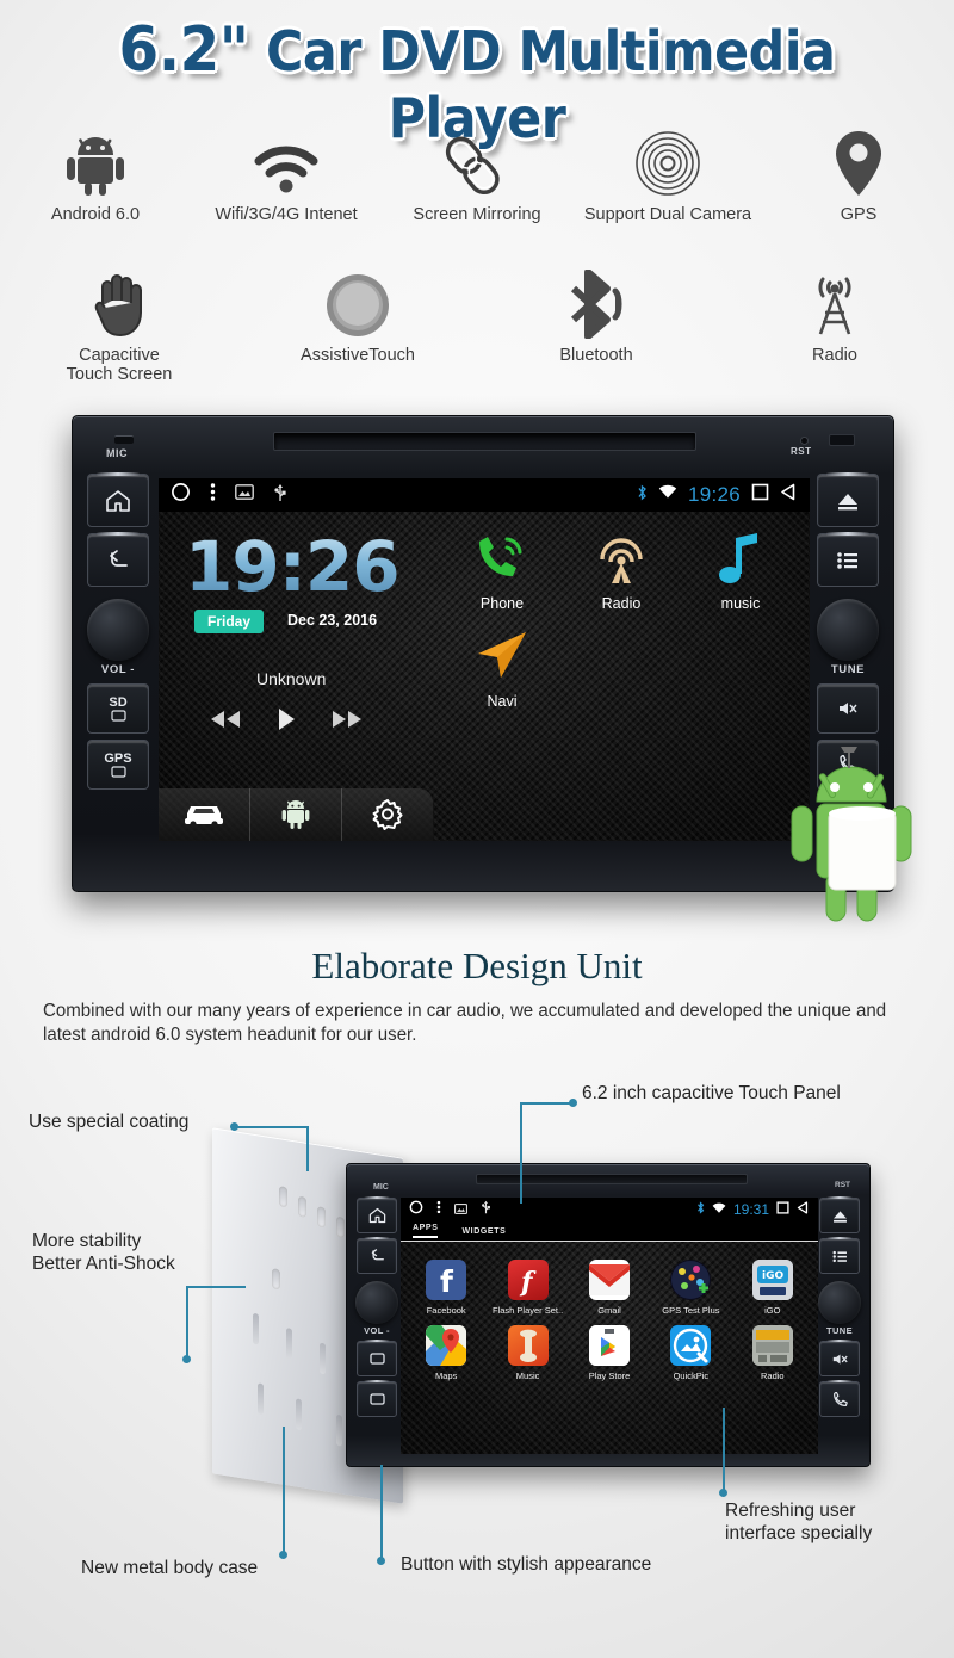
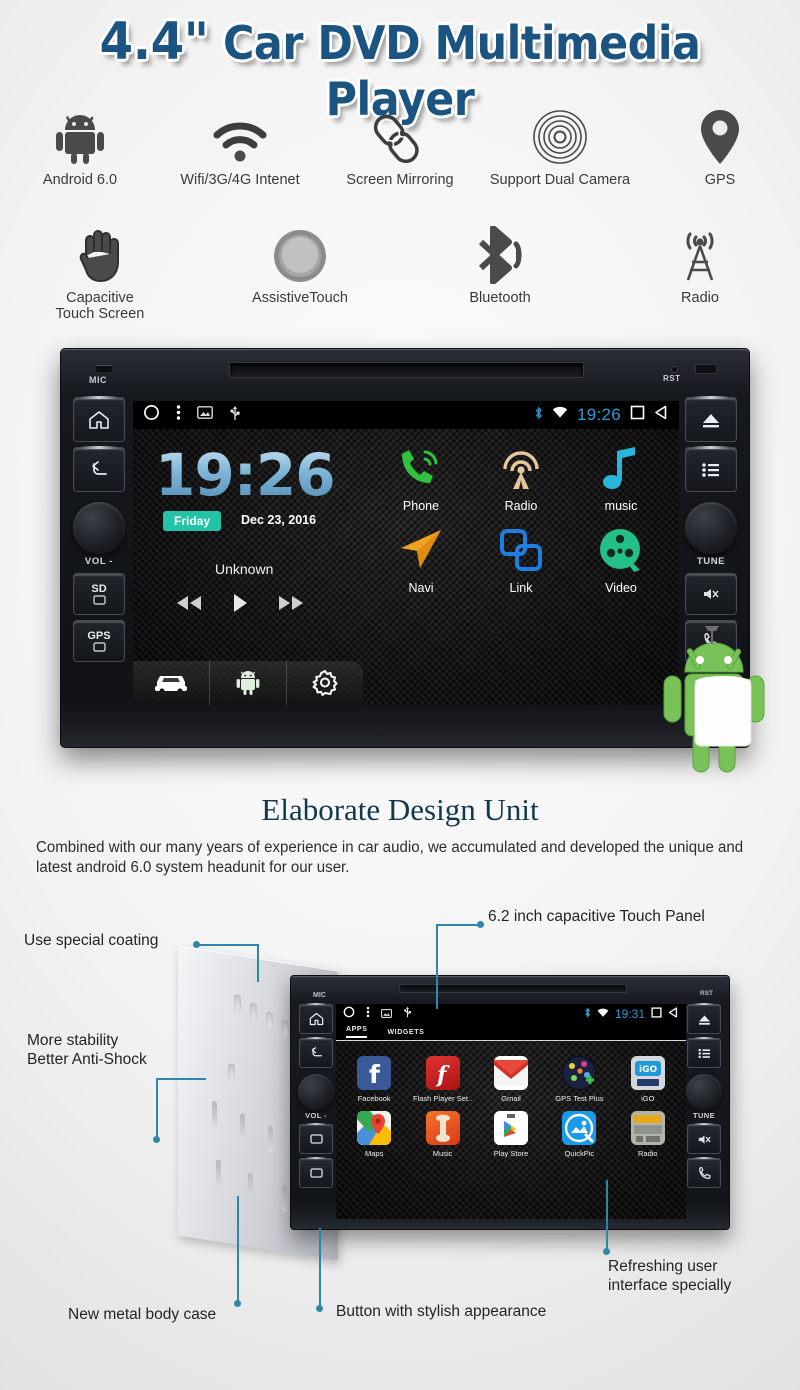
- 6.2" Car DVD Multimedia Player
+ 4.4" Car DVD Multimedia Player
  Android 6.0
  Wifi/3G/4G Intenet
  Screen Mirroring
  Support Dual Camera
  GPS
  Capacitive
  Touch Screen
  AssistiveTouch
  Bluetooth
  Radio
  MIC
  RST
  VOL -
  SD
  GPS
  TUNE
  19:26
  19:26
  Friday
  Dec 23, 2016
  Unknown
  Phone
  Radio
  music
  Navi
+ Link
+ Video
  Elaborate Design Unit
  Combined with our many years of experience in car audio, we accumulated and developed the unique and latest android 6.0 system headunit for our user.
  VOL -
  TUNE
  19:31
  f
  Facebook
  f
  Flash Player Set..
  Gmail
  GPS Test Plus
  iGO
  iGO
  Maps
  Music
  Play Store
  QuickPic
  Radio
  6.2 inch capacitive Touch Panel
  Use special coating
  More stability
  Better Anti-Shock
  New metal body case
  Button with stylish appearance
  Refreshing user
  interface specially
